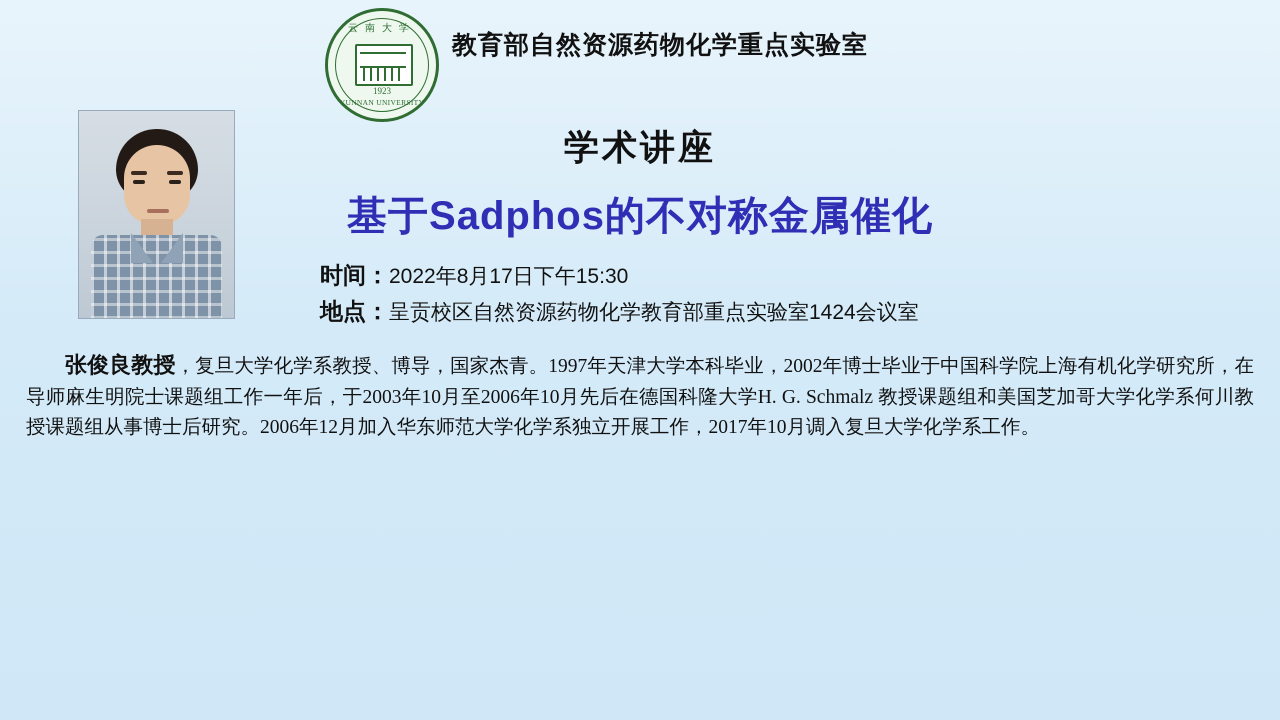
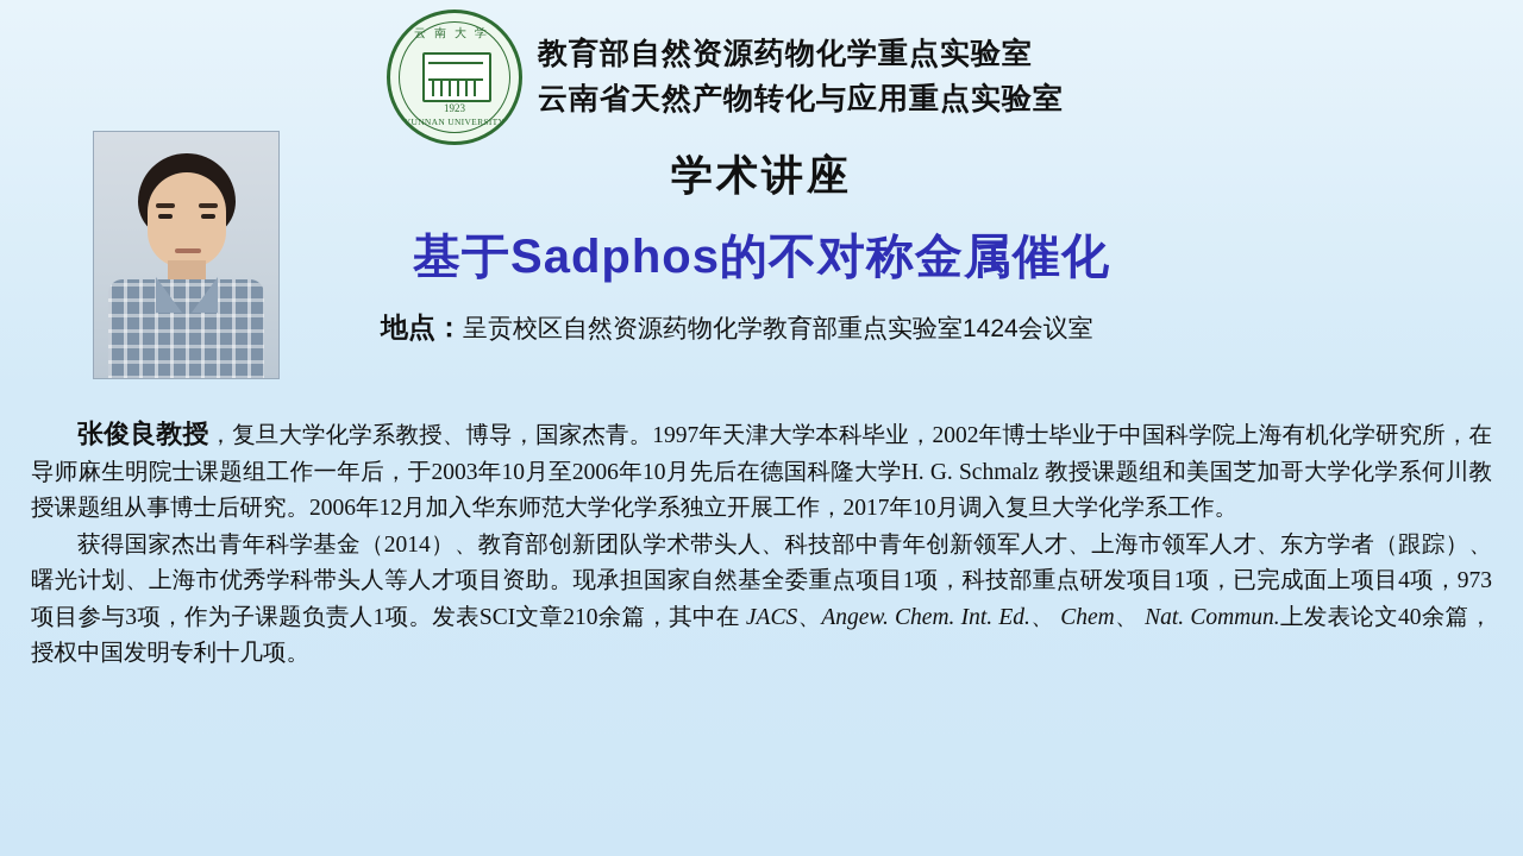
  云南大学
  1923
  YUNNAN UNIVERSITY
  教育部自然资源药物化学重点实验室
+ 云南省天然产物转化与应用重点实验室
  学术讲座
  基于Sadphos的不对称金属催化
- 时间：2022年8月17日下午15:30
  地点：呈贡校区自然资源药物化学教育部重点实验室1424会议室
  张俊良教授，复旦大学化学系教授、博导，国家杰青。1997年天津大学本科毕业，2002年博士毕业于中国科学院上海有机化学研究所，在导师麻生明院士课题组工作一年后，于2003年10月至2006年10月先后在德国科隆大学H. G. Schmalz 教授课题组和美国芝加哥大学化学系何川教授课题组从事博士后研究。2006年12月加入华东师范大学化学系独立开展工作，2017年10月调入复旦大学化学系工作。
+ 获得国家杰出青年科学基金（2014）、教育部创新团队学术带头人、科技部中青年创新领军人才、上海市领军人才、东方学者（跟踪）、曙光计划、上海市优秀学科带头人等人才项目资助。现承担国家自然基全委重点项目1项，科技部重点研发项目1项，已完成面上项目4项，973项目参与3项，作为子课题负责人1项。发表SCI文章210余篇，其中在 JACS、Angew. Chem. Int. Ed.、 Chem、 Nat. Commun.上发表论文40余篇，授权中国发明专利十几项。
